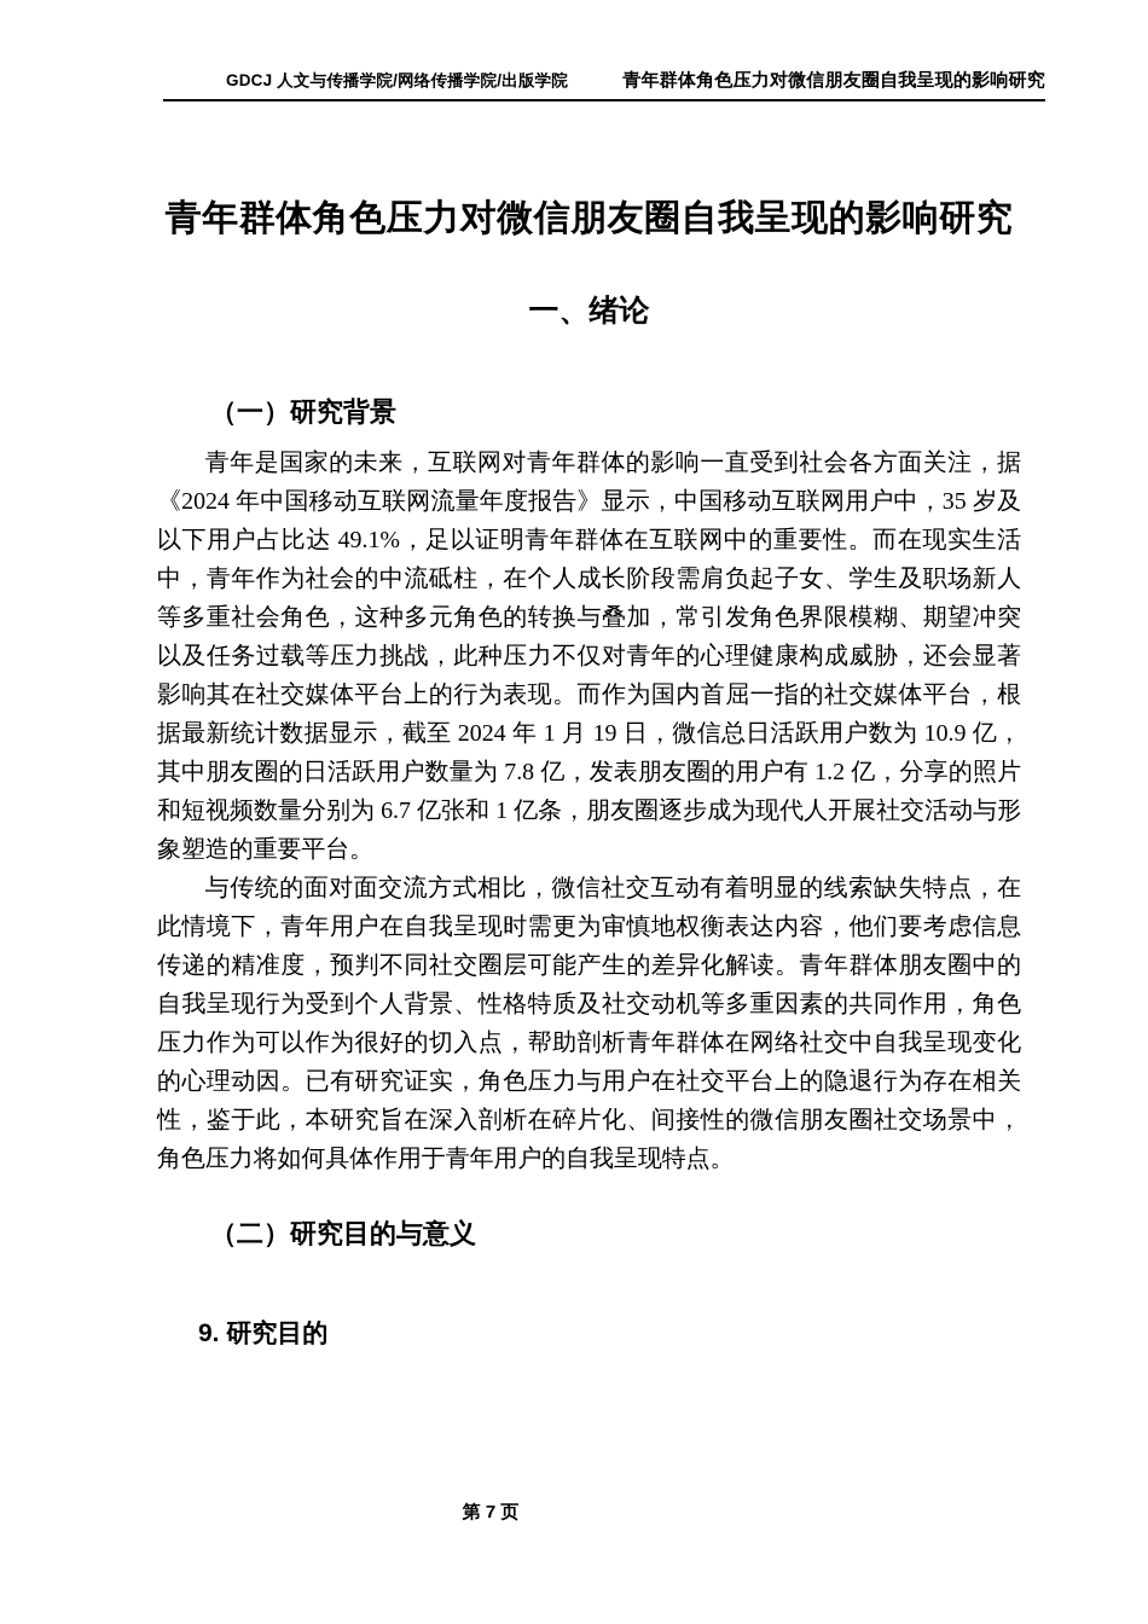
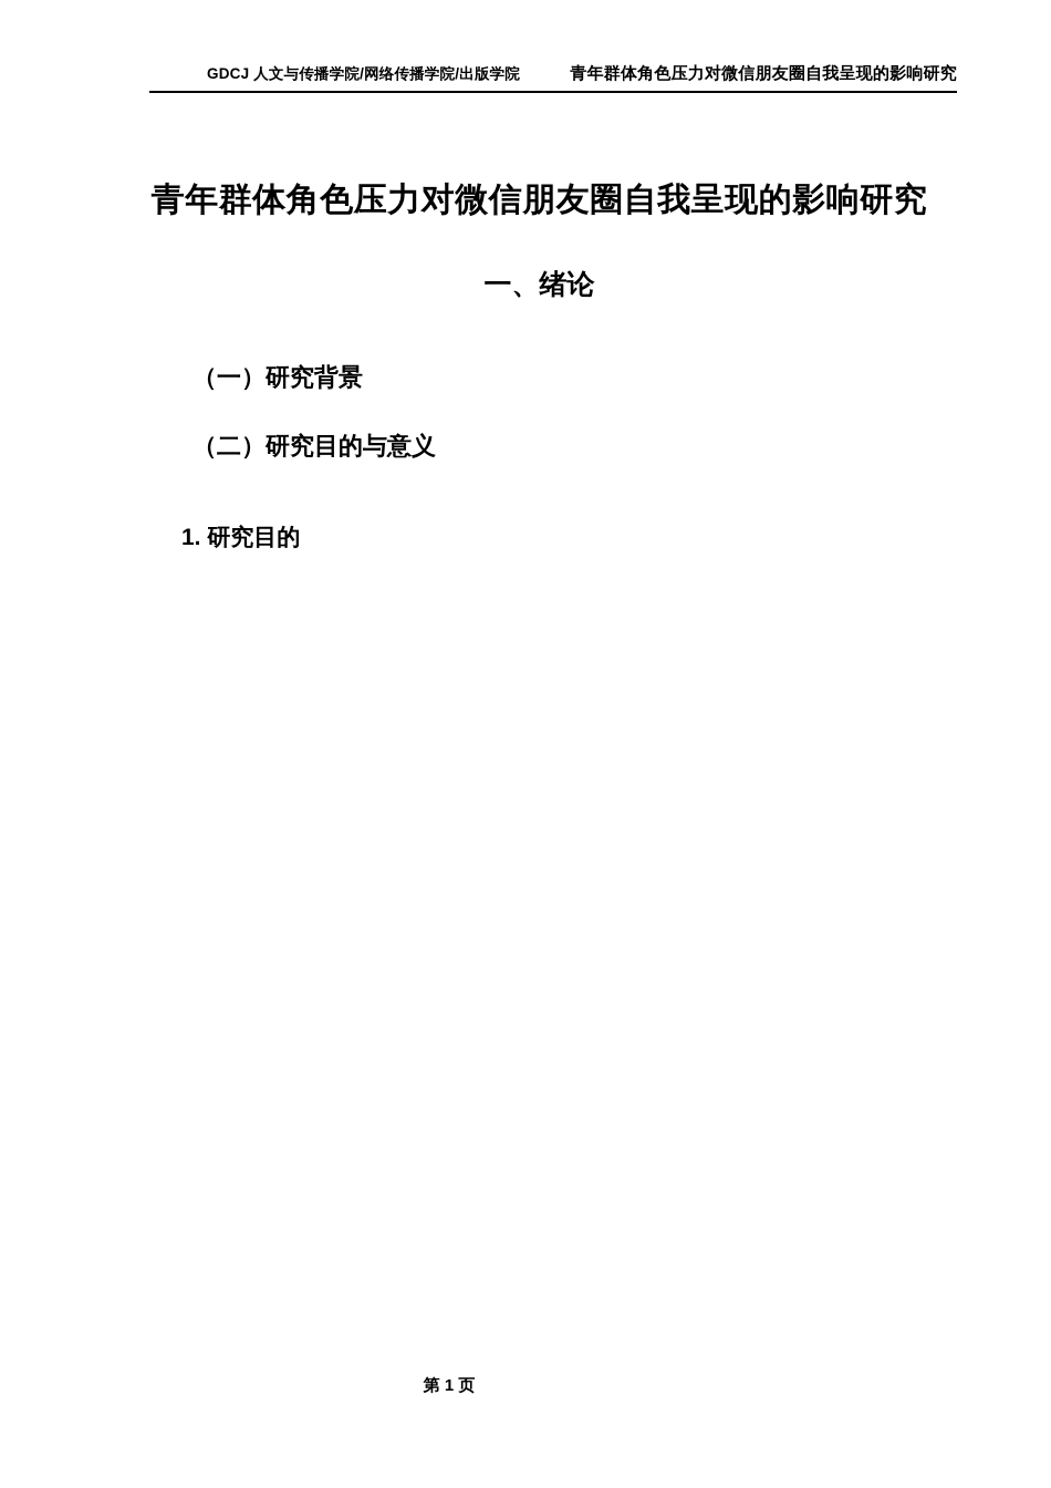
  GDCJ 人文与传播学院/网络传播学院/出版学院
  青年群体角色压力对微信朋友圈自我呈现的影响研究
  青年群体角色压力对微信朋友圈自我呈现的影响研究
  一、绪论
  （一）研究背景
- 青年是国家的未来，互联网对青年群体的影响一直受到社会各方面关注，据《2024 年中国移动互联网流量年度报告》显示，中国移动互联网用户中，35 岁及以下用户占比达 49.1%，足以证明青年群体在互联网中的重要性。而在现实生活中，青年作为社会的中流砥柱，在个人成长阶段需肩负起子女、学生及职场新人等多重社会角色，这种多元角色的转换与叠加，常引发角色界限模糊、期望冲突以及任务过载等压力挑战，此种压力不仅对青年的心理健康构成威胁，还会显著影响其在社交媒体平台上的行为表现。而作为国内首屈一指的社交媒体平台，根据最新统计数据显示，截至 2024 年 1 月 19 日，微信总日活跃用户数为 10.9 亿，其中朋友圈的日活跃用户数量为 7.8 亿，发表朋友圈的用户有 1.2 亿，分享的照片和短视频数量分别为 6.7 亿张和 1 亿条，朋友圈逐步成为现代人开展社交活动与形象塑造的重要平台。
- 与传统的面对面交流方式相比，微信社交互动有着明显的线索缺失特点，在此情境下，青年用户在自我呈现时需更为审慎地权衡表达内容，他们要考虑信息传递的精准度，预判不同社交圈层可能产生的差异化解读。青年群体朋友圈中的自我呈现行为受到个人背景、性格特质及社交动机等多重因素的共同作用，角色压力作为可以作为很好的切入点，帮助剖析青年群体在网络社交中自我呈现变化的心理动因。已有研究证实，角色压力与用户在社交平台上的隐退行为存在相关性，鉴于此，本研究旨在深入剖析在碎片化、间接性的微信朋友圈社交场景中，角色压力将如何具体作用于青年用户的自我呈现特点。
  （二）研究目的与意义
- 9. 研究目的
+ 1. 研究目的
- 第 7 页
+ 第 1 页
